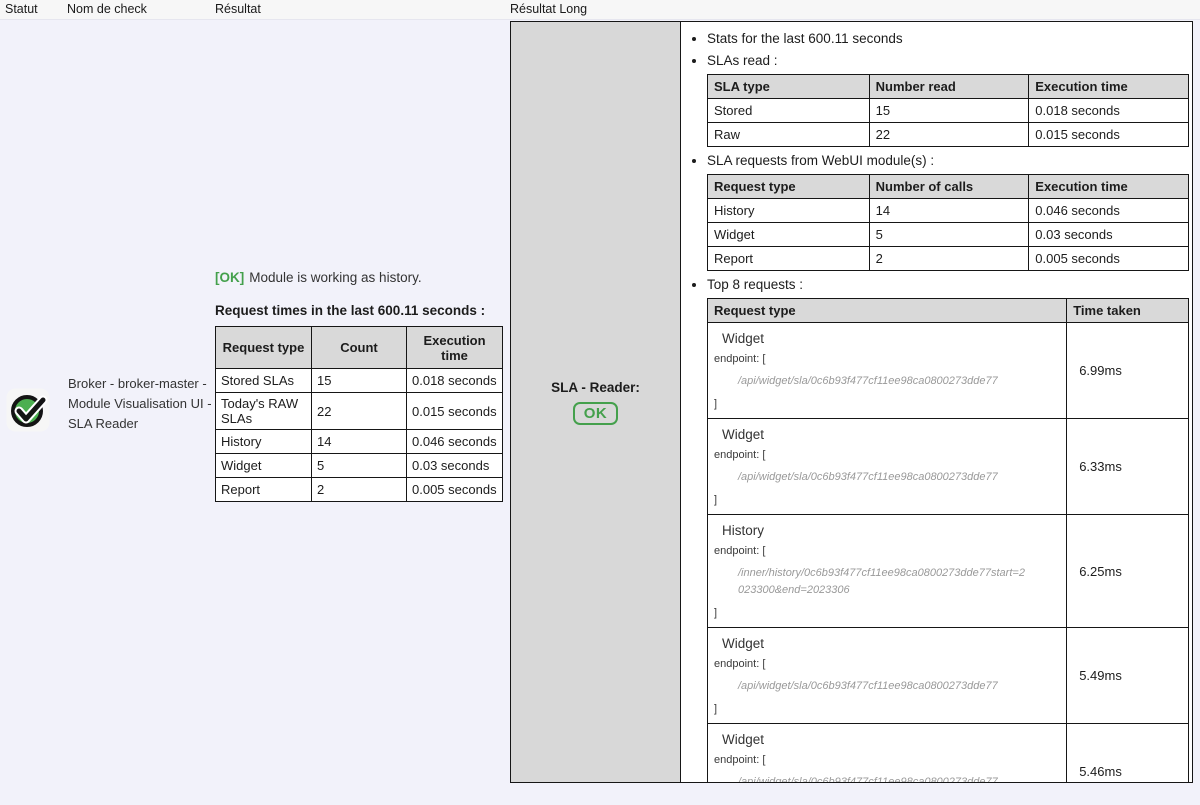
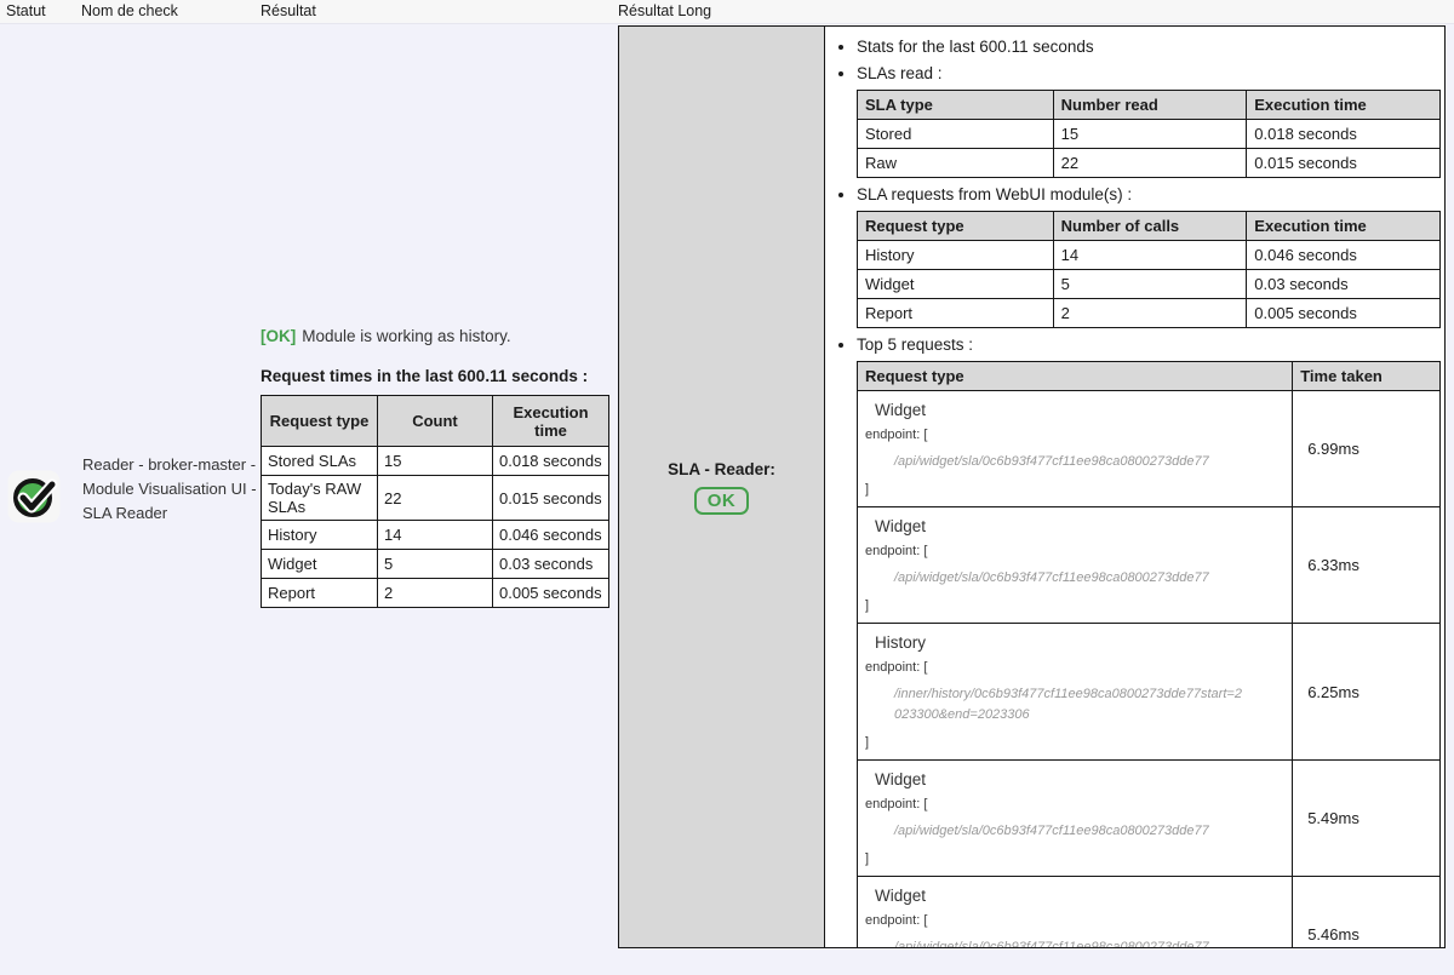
  Statut
  Nom de check
  Résultat
  Résultat Long
- Broker - broker-master - Module Visualisation UI - SLA Reader
+ Reader - broker-master - Module Visualisation UI - SLA Reader
  [OK] Module is working as history.
  Request times in the last 600.11 seconds :
  Request type	Count	Execution time
  Stored SLAs	15	0.018 seconds
  Today's RAW SLAs	22	0.015 seconds
  History	14	0.046 seconds
  Widget	5	0.03 seconds
  Report	2	0.005 seconds
  SLA - Reader:
  OK
  Stats for the last 600.11 seconds
  SLAs read :
  SLA type	Number read	Execution time
  Stored	15	0.018 seconds
  Raw	22	0.015 seconds
  SLA requests from WebUI module(s) :
  Request type	Number of calls	Execution time
  History	14	0.046 seconds
  Widget	5	0.03 seconds
  Report	2	0.005 seconds
- Top 8 requests :
+ Top 5 requests :
  Request type	Time taken
  Widget endpoint: [ /api/widget/sla/0c6b93f477cf11ee98ca0800273dde77 ]	6.99ms
  Widget endpoint: [ /api/widget/sla/0c6b93f477cf11ee98ca0800273dde77 ]	6.33ms
  History endpoint: [ /inner/history/0c6b93f477cf11ee98ca0800273dde77start=2023300&end=2023306 ]	6.25ms
  Widget endpoint: [ /api/widget/sla/0c6b93f477cf11ee98ca0800273dde77 ]	5.49ms
